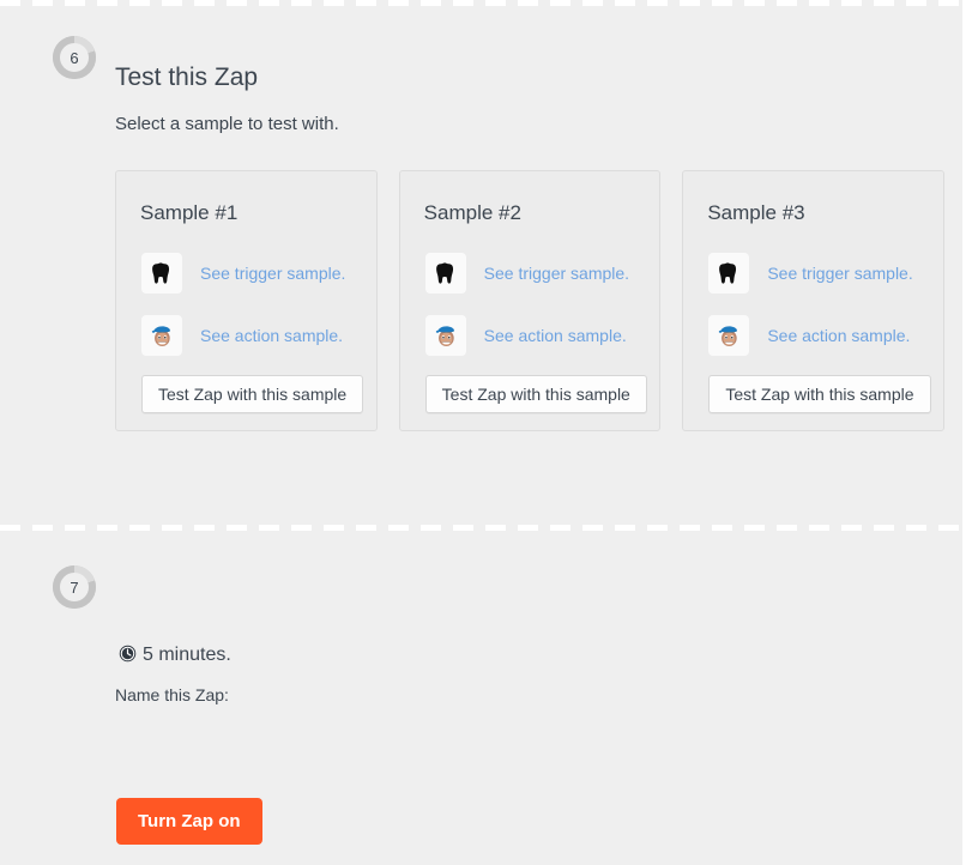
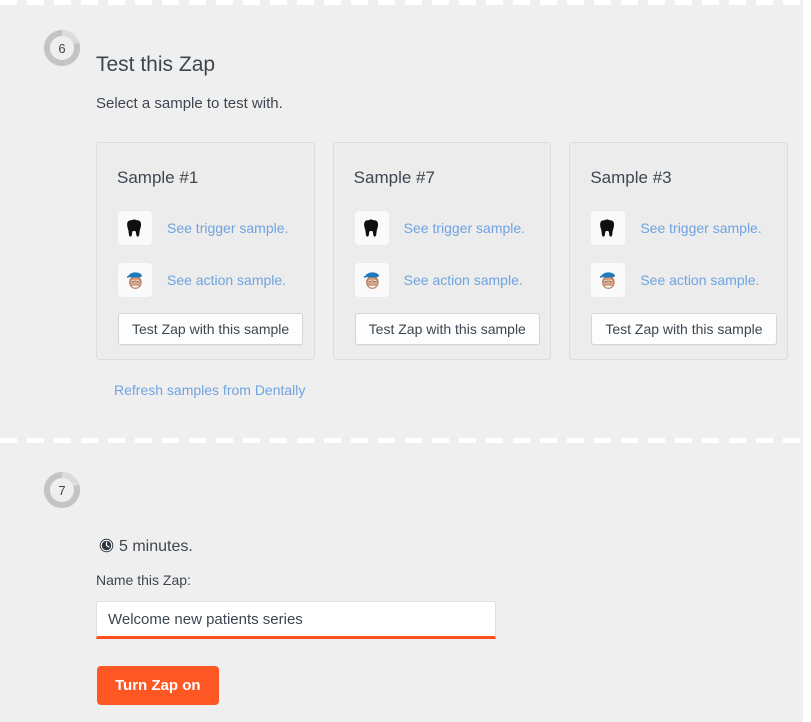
  6
  Test this Zap
  Select a sample to test with.
  Sample #1
  See trigger sample.
  See action sample.
  Test Zap with this sample
- Sample #2
+ Sample #7
  See trigger sample.
  See action sample.
  Test Zap with this sample
  Sample #3
  See trigger sample.
  See action sample.
  Test Zap with this sample
+ Refresh samples from Dentally
  7
  5 minutes.
  Name this Zap:
+ Welcome new patients series
  Turn Zap on
